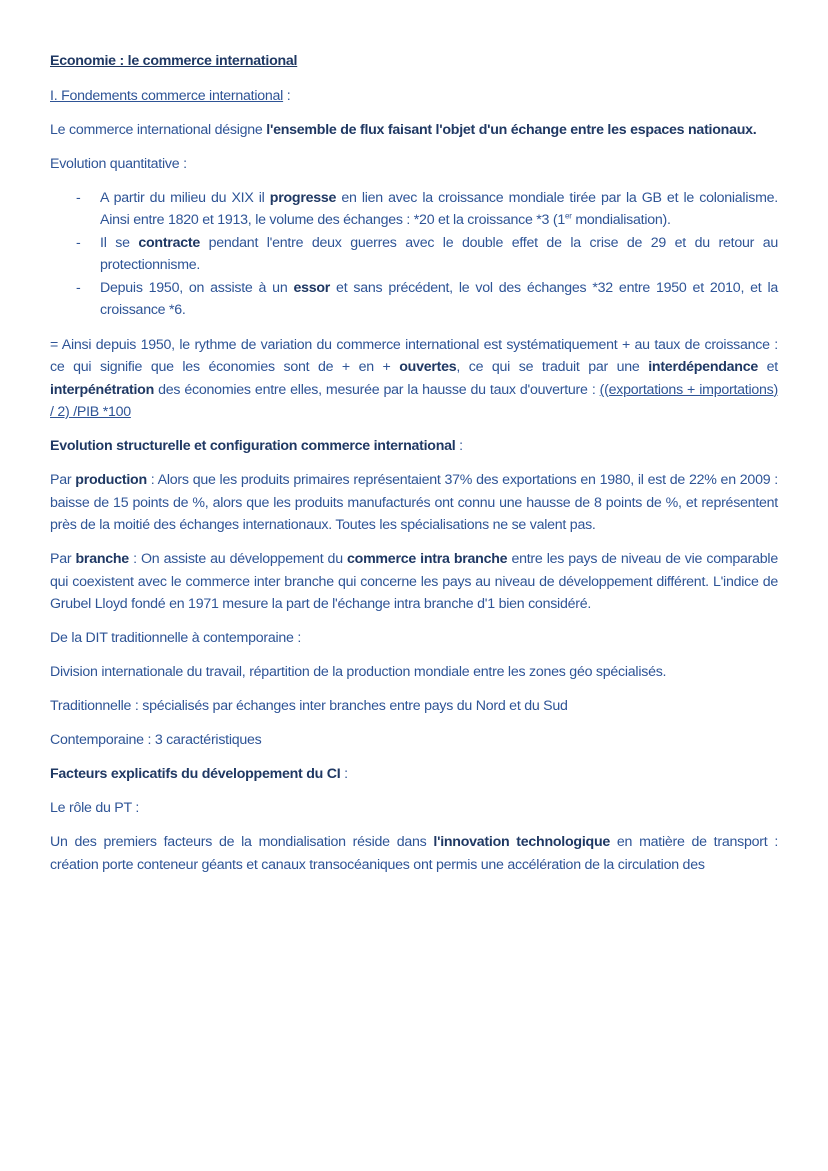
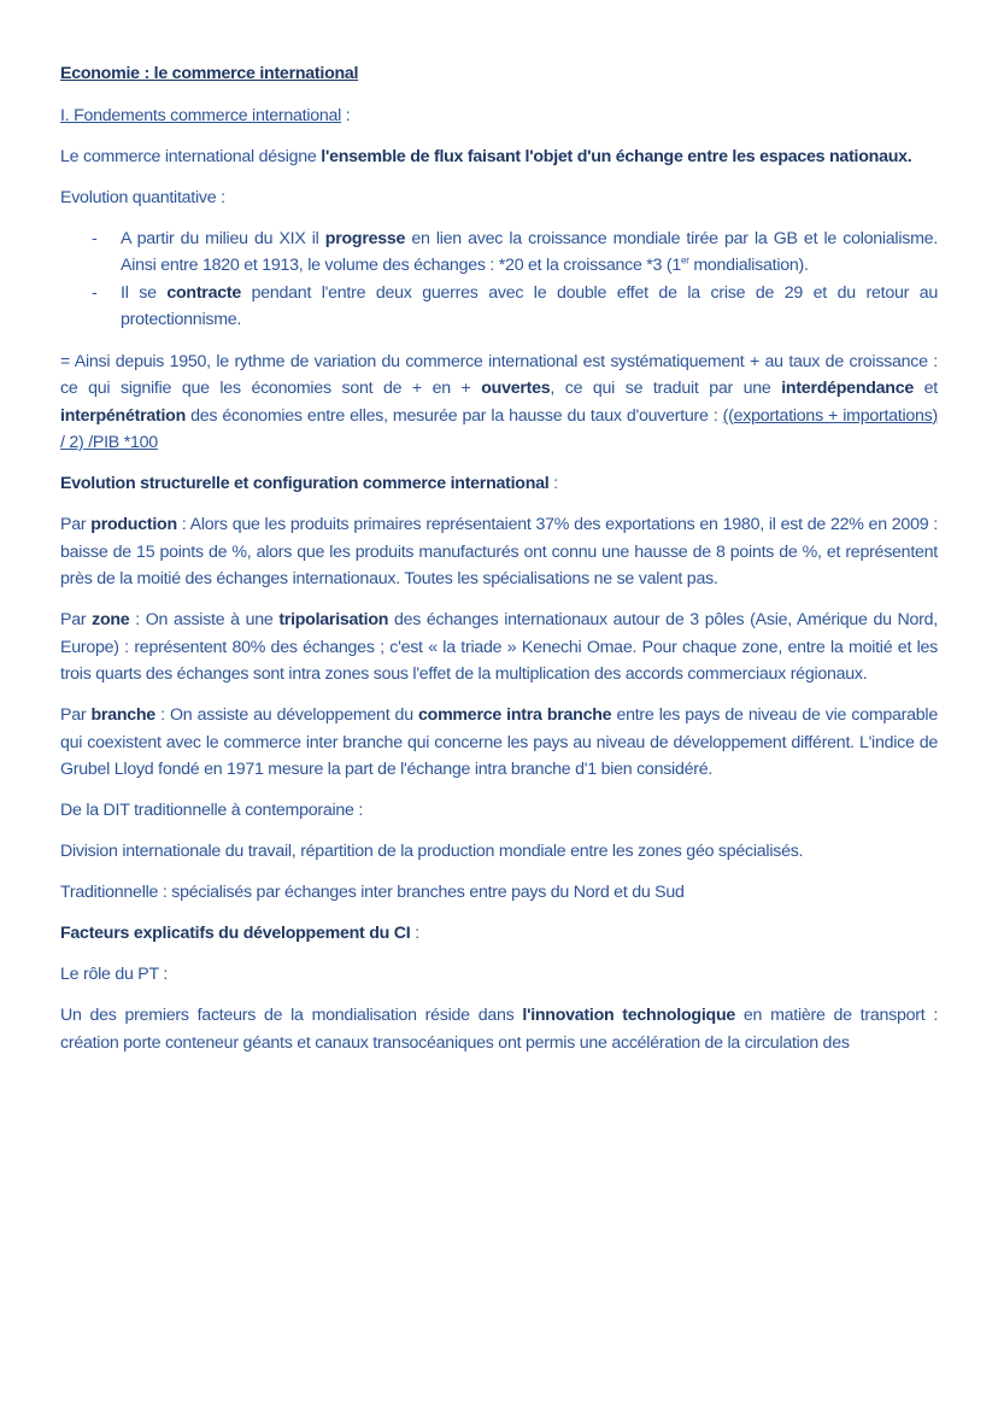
  Economie : le commerce international
  I. Fondements commerce international :
  Le commerce international désigne l'ensemble de flux faisant l'objet d'un échange entre les espaces nationaux.
  Evolution quantitative :
  A partir du milieu du XIX il progresse en lien avec la croissance mondiale tirée par la GB et le colonialisme. Ainsi entre 1820 et 1913, le volume des échanges : *20 et la croissance *3 (1er mondialisation).
  Il se contracte pendant l'entre deux guerres avec le double effet de la crise de 29 et du retour au protectionnisme.
- Depuis 1950, on assiste à un essor et sans précédent, le vol des échanges *32 entre 1950 et 2010, et la croissance *6.
  = Ainsi depuis 1950, le rythme de variation du commerce international est systématiquement + au taux de croissance : ce qui signifie que les économies sont de + en + ouvertes, ce qui se traduit par une interdépendance et interpénétration des économies entre elles, mesurée par la hausse du taux d'ouverture : ((exportations + importations) / 2) /PIB *100
  Evolution structurelle et configuration commerce international :
  Par production : Alors que les produits primaires représentaient 37% des exportations en 1980, il est de 22% en 2009 : baisse de 15 points de %, alors que les produits manufacturés ont connu une hausse de 8 points de %, et représentent près de la moitié des échanges internationaux. Toutes les spécialisations ne se valent pas.
+ Par zone : On assiste à une tripolarisation des échanges internationaux autour de 3 pôles (Asie, Amérique du Nord, Europe) : représentent 80% des échanges ; c'est « la triade » Kenechi Omae. Pour chaque zone, entre la moitié et les trois quarts des échanges sont intra zones sous l'effet de la multiplication des accords commerciaux régionaux.
  Par branche : On assiste au développement du commerce intra branche entre les pays de niveau de vie comparable qui coexistent avec le commerce inter branche qui concerne les pays au niveau de développement différent. L'indice de Grubel Lloyd fondé en 1971 mesure la part de l'échange intra branche d'1 bien considéré.
  De la DIT traditionnelle à contemporaine :
  Division internationale du travail, répartition de la production mondiale entre les zones géo spécialisés.
  Traditionnelle : spécialisés par échanges inter branches entre pays du Nord et du Sud
- Contemporaine : 3 caractéristiques
  Facteurs explicatifs du développement du CI :
  Le rôle du PT :
  Un des premiers facteurs de la mondialisation réside dans l'innovation technologique en matière de transport : création porte conteneur géants et canaux transocéaniques ont permis une accélération de la circulation des
